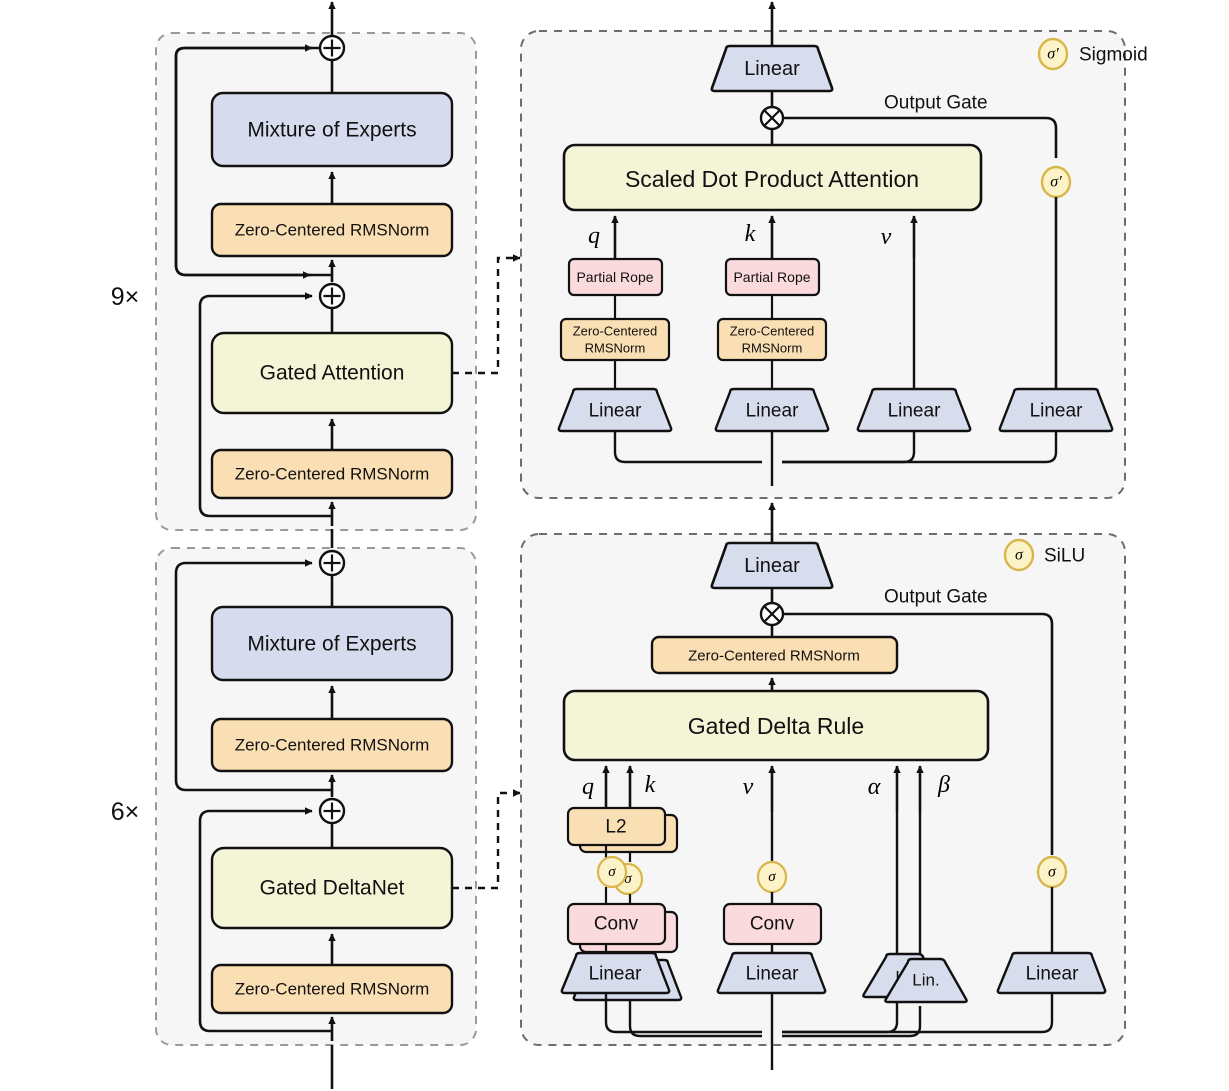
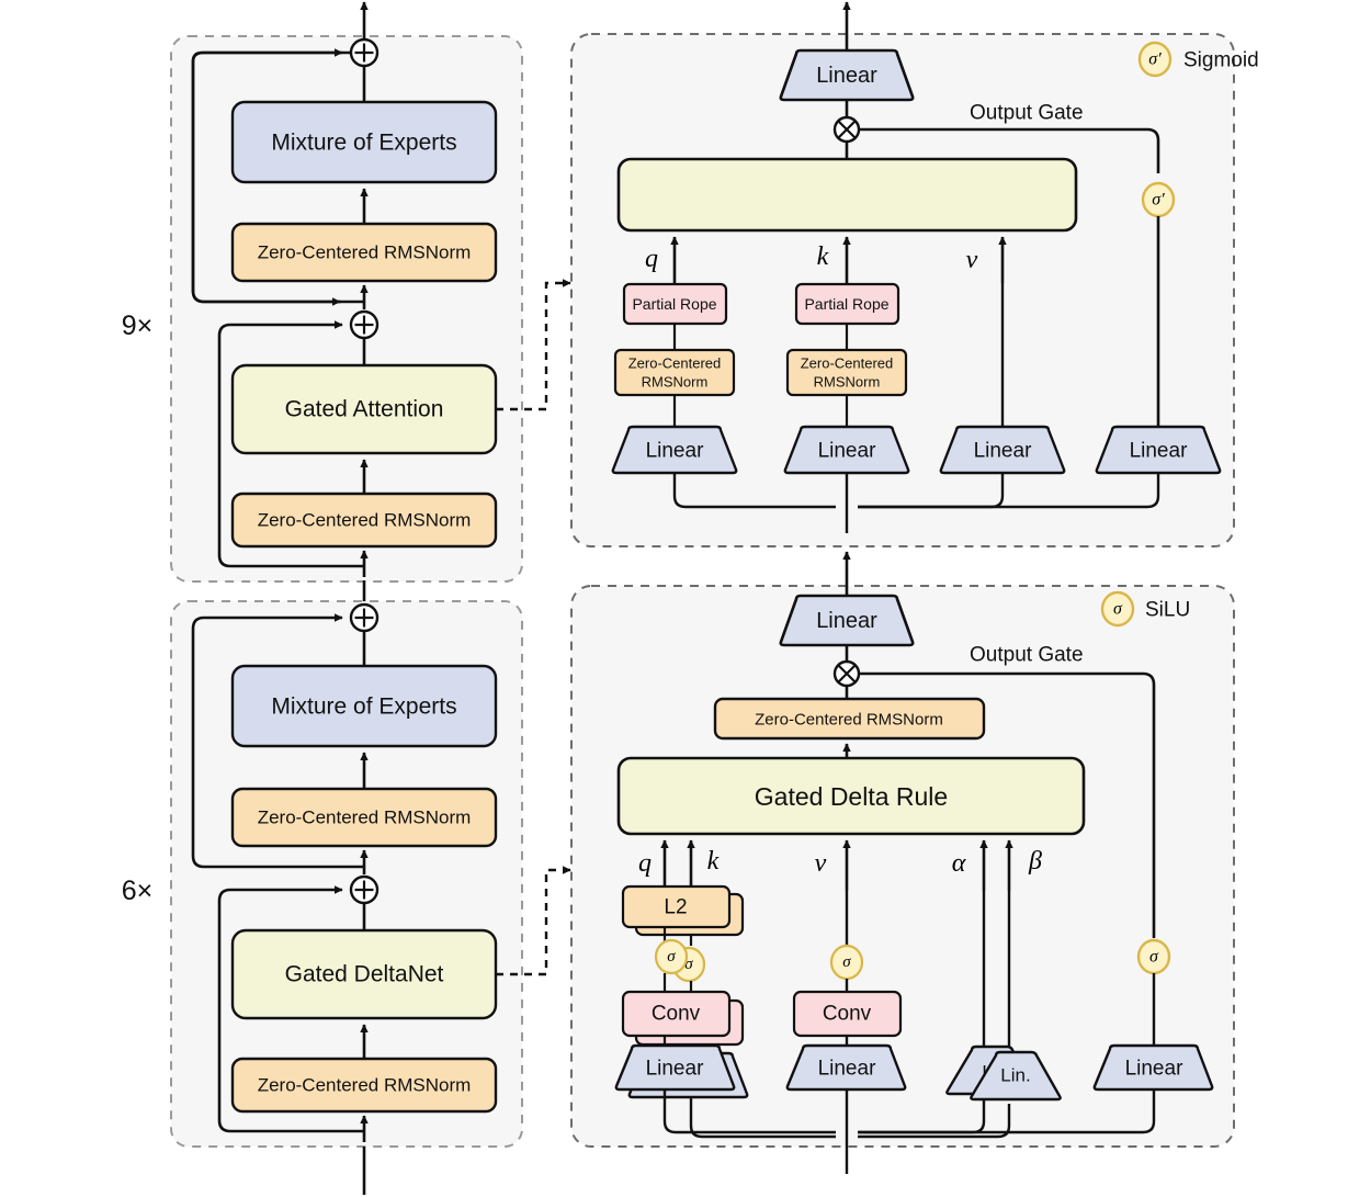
  Mixture of Experts
  Zero-Centered RMSNorm
  Gated Attention
  Zero-Centered RMSNorm
  9×
  Mixture of Experts
  Zero-Centered RMSNorm
  Gated DeltaNet
  Zero-Centered RMSNorm
  6×
  σ′
  Sigmoid
  Linear
  Output Gate
  σ′
- Scaled Dot Product Attention
  q
  Partial Rope
  Zero-Centered
  RMSNorm
  Linear
  k
  Partial Rope
  Zero-Centered
  RMSNorm
  Linear
  v
  Linear
  Linear
  σ
  SiLU
  Linear
  Output Gate
  σ
  Zero-Centered RMSNorm
  Gated Delta Rule
  q
  k
  L2
  σ
  σ
  Conv
  Linear
  v
  σ
  Conv
  Linear
  α
  β
  Lin.
  Linear
